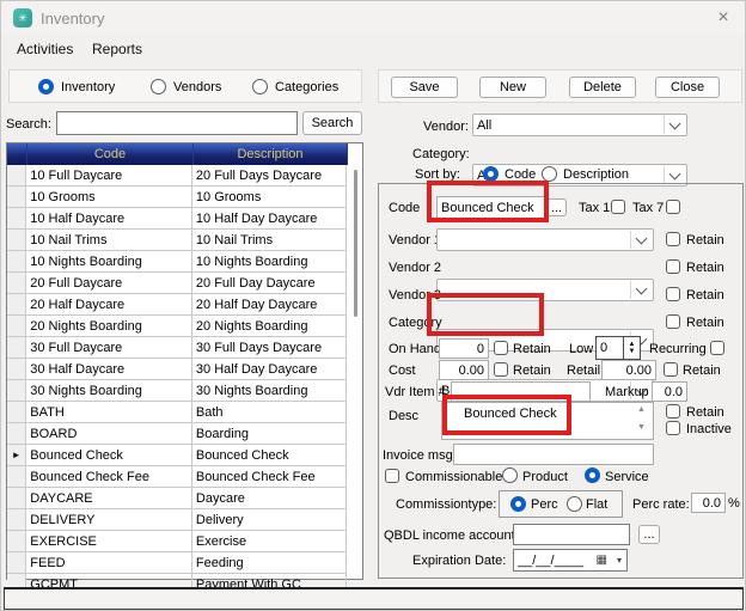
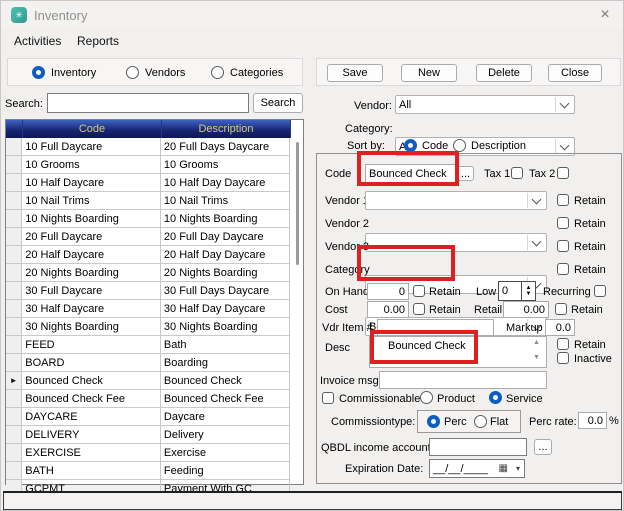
  ✳
  Inventory
  ×
  Activities
  Reports
  Inventory
  Vendors
  Categories
  Search:
  Search
  Code
  Description
  10 Full Daycare
  20 Full Days Daycare
  10 Grooms
  10 Grooms
  10 Half Daycare
  10 Half Day Daycare
  10 Nail Trims
  10 Nail Trims
  10 Nights Boarding
  10 Nights Boarding
  20 Full Daycare
  20 Full Day Daycare
  20 Half Daycare
  20 Half Day Daycare
  20 Nights Boarding
  20 Nights Boarding
  30 Full Daycare
  30 Full Days Daycare
  30 Half Daycare
  30 Half Day Daycare
  30 Nights Boarding
  30 Nights Boarding
- BATH
+ FEED
  Bath
  BOARD
  Boarding
  ►
  Bounced Check
  Bounced Check
  Bounced Check Fee
  Bounced Check Fee
  DAYCARE
  Daycare
  DELIVERY
  Delivery
  EXERCISE
  Exercise
- FEED
+ BATH
  Feeding
  GCPMT
  Payment With GC
  Save
  New
  Delete
  Close
  Vendor:
  All
  Category:
  Sort by:
  Code
  Description
  Code
  Bounced Check
  ...
  Tax 1
- Tax 7
+ Tax 2
  Vendor
  Retain
  Vendor 2
  Retain
  Vendor 3
  Retain
  Category
  Retain
  On Hand
  0
  Retain
  Low
  0
  Recurring
  Cost
  0.00
  Retain
  Retail
  0.00
  Retain
  Vdr Item #
  Markup
  0.0
  Desc
  Bounced Check
  Retain
  Inactive
  Invoice msg
  Commissionable
  Product
  Service
  Commissiontype:
  Perc
  Flat
  Perc rate:
  0.0
  %
  QBDL income accoun
  ...
  Expiration Date:
  __/__/____
  ▦
  ▾
